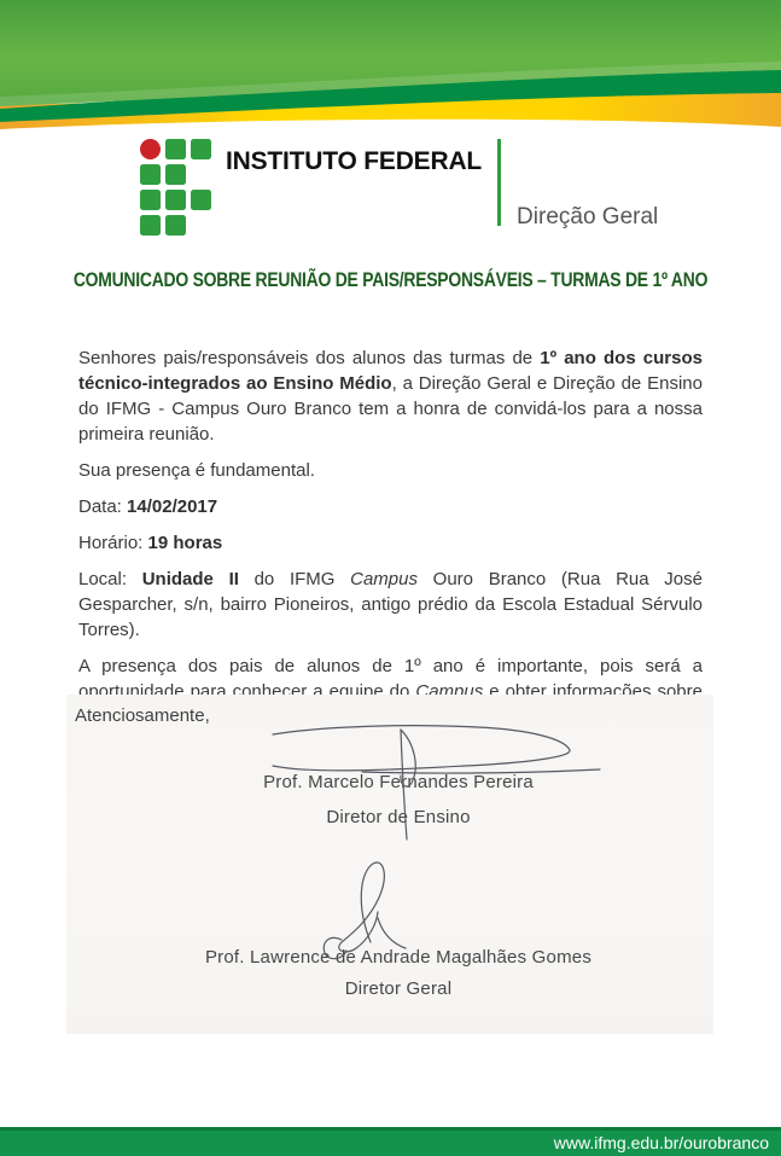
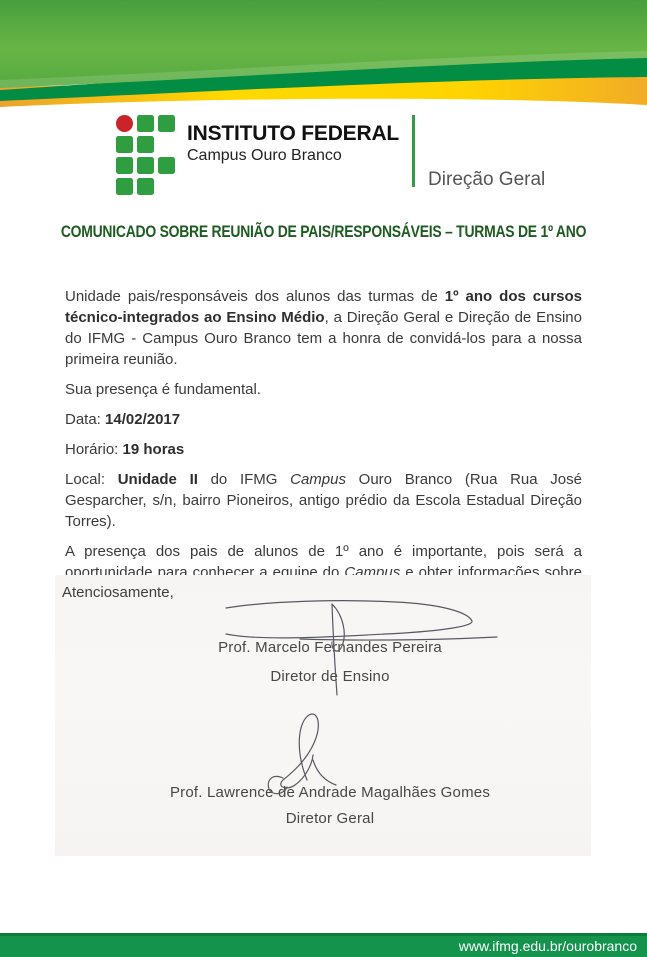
  INSTITUTO FEDERAL
+ Campus Ouro Branco
  Direção Geral
  COMUNICADO SOBRE REUNIÃO DE PAIS/RESPONSÁVEIS – TURMAS DE 1º ANO
- Senhores pais/responsáveis dos alunos das turmas de 1º ano dos cursos técnico-integrados ao Ensino Médio, a Direção Geral e Direção de Ensino do IFMG - Campus Ouro Branco tem a honra de convidá-los para a nossa primeira reunião.
+ Unidade pais/responsáveis dos alunos das turmas de 1º ano dos cursos técnico-integrados ao Ensino Médio, a Direção Geral e Direção de Ensino do IFMG - Campus Ouro Branco tem a honra de convidá-los para a nossa primeira reunião.
  Sua presença é fundamental.
  Data: 14/02/2017
  Horário: 19 horas
- Local: Unidade II do IFMG Campus Ouro Branco (Rua Rua José Gesparcher, s/n, bairro Pioneiros, antigo prédio da Escola Estadual Sérvulo Torres).
+ Local: Unidade II do IFMG Campus Ouro Branco (Rua Rua José Gesparcher, s/n, bairro Pioneiros, antigo prédio da Escola Estadual Direção Torres).
  A presença dos pais de alunos de 1º ano é importante, pois será a oportunidade para conhecer a equipe do Campus e obter informações sobre
  Atenciosamente,
  Prof. Marcelo Ferandes Pereira
  Diretor de Ensino
  Prof. Lawrencee Andrade Magalhães Gomes
  Diretor Geral
  www.ifmg.edu.br/ourobranco
